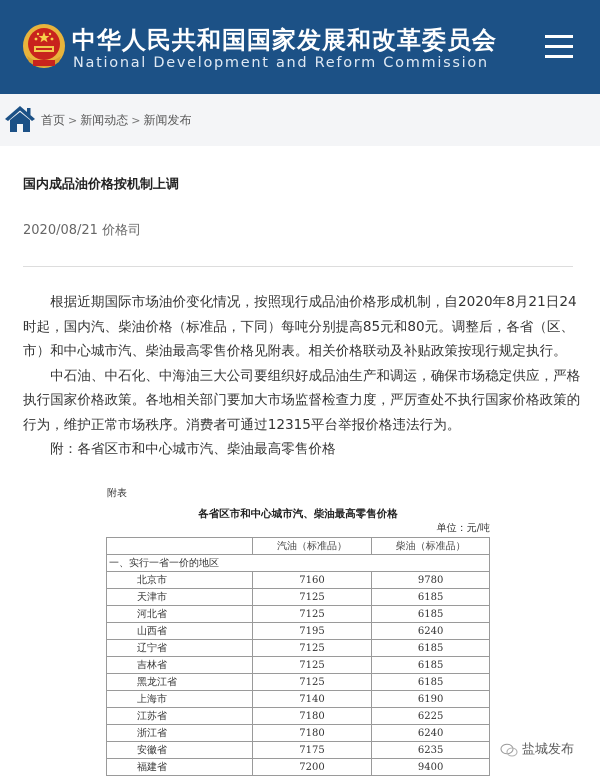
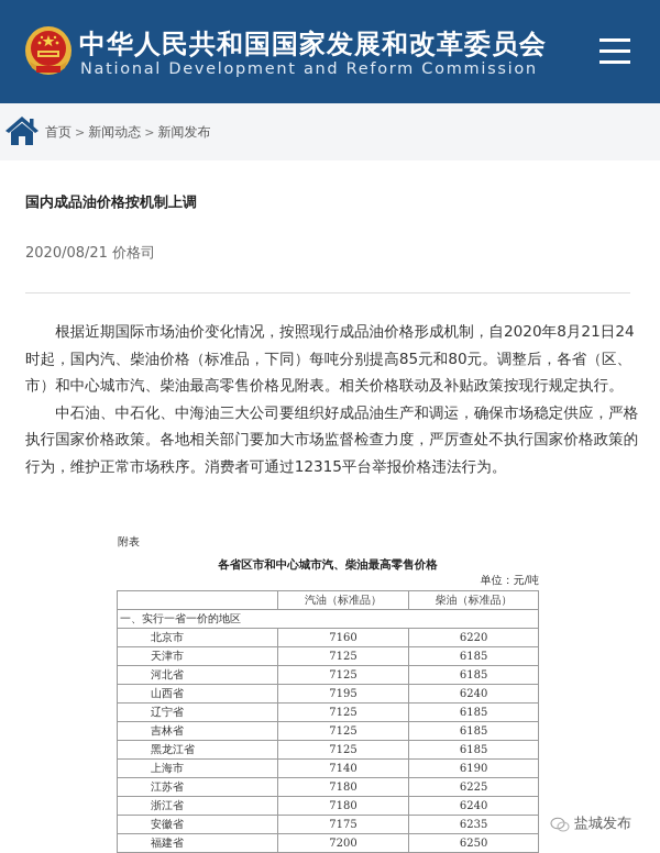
  中华人民共和国国家发展和改革委员会
  National Development and Reform Commission
  首页 > 新闻动态 > 新闻发布
  国内成品油价格按机制上调
  2020/08/21 价格司
  根据近期国际市场油价变化情况，按照现行成品油价格形成机制，自2020年8月21日24时起，国内汽、柴油价格（标准品，下同）每吨分别提高85元和80元。调整后，各省（区、市）和中心城市汽、柴油最高零售价格见附表。相关价格联动及补贴政策按现行规定执行。
  中石油、中石化、中海油三大公司要组织好成品油生产和调运，确保市场稳定供应，严格执行国家价格政策。各地相关部门要加大市场监督检查力度，严厉查处不执行国家价格政策的行为，维护正常市场秩序。消费者可通过12315平台举报价格违法行为。
- 附：各省区市和中心城市汽、柴油最高零售价格
  附表
  各省区市和中心城市汽、柴油最高零售价格
  单位：元/吨
  	汽油（标准品）	柴油（标准品）
  一、实行一省一价的地区
- 北京市	7160	9780
+ 北京市	7160	6220
  天津市	7125	6185
  河北省	7125	6185
  山西省	7195	6240
  辽宁省	7125	6185
  吉林省	7125	6185
  黑龙江省	7125	6185
  上海市	7140	6190
  江苏省	7180	6225
  浙江省	7180	6240
  安徽省	7175	6235
- 福建省	7200	9400
+ 福建省	7200	6250
  盐城发布
